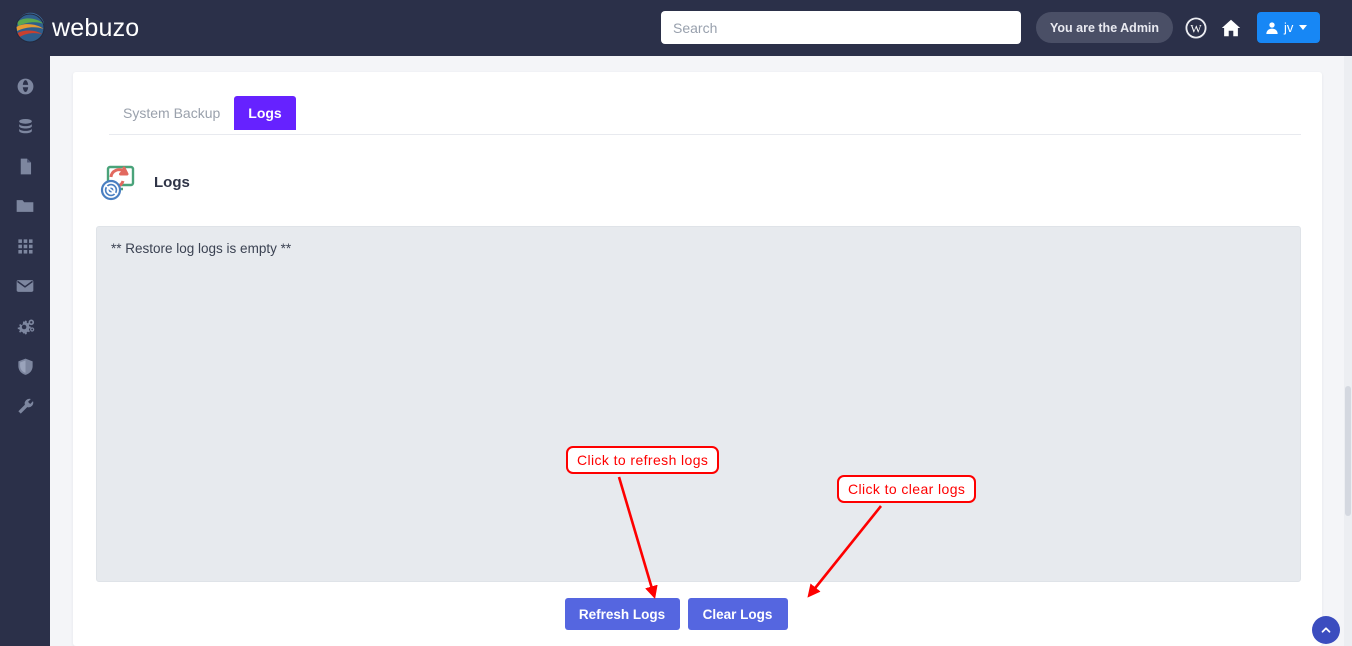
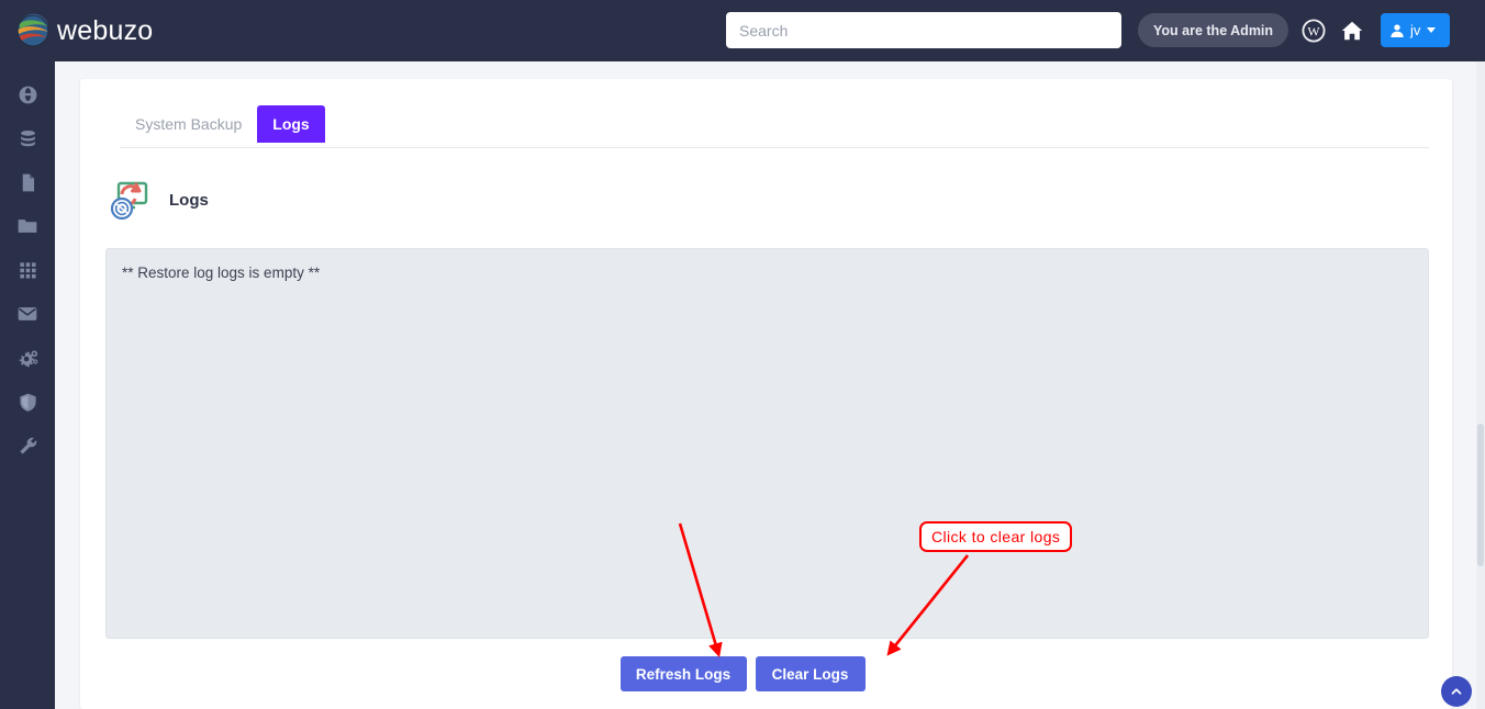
  webuzo
  Search
  You are the Admin
  W
  jv
  System Backup
  Logs
  Logs
  ** Restore log logs is empty **
  Refresh Logs
  Clear Logs
- Click to refresh logs
  Click to clear logs
